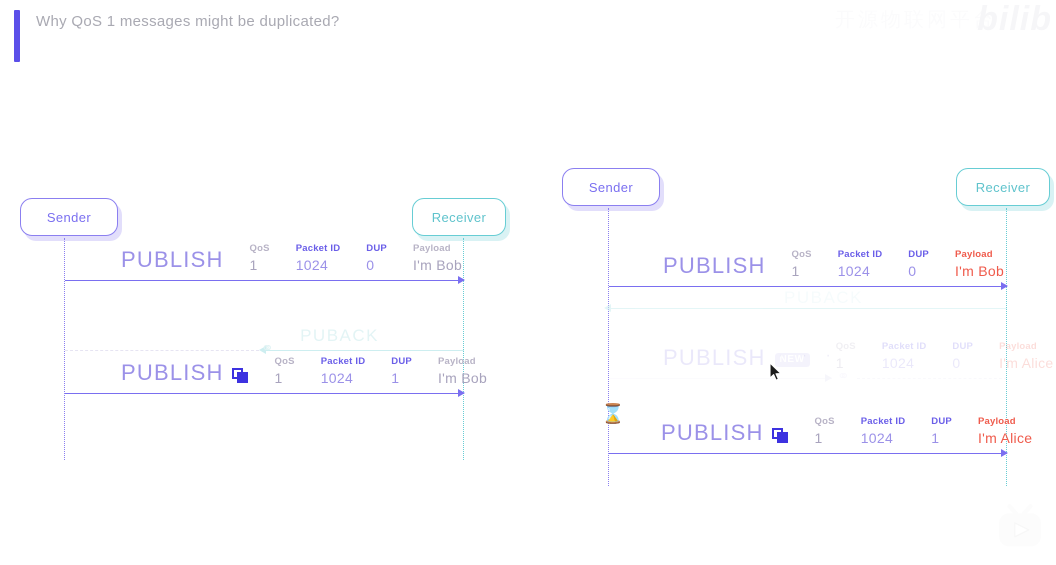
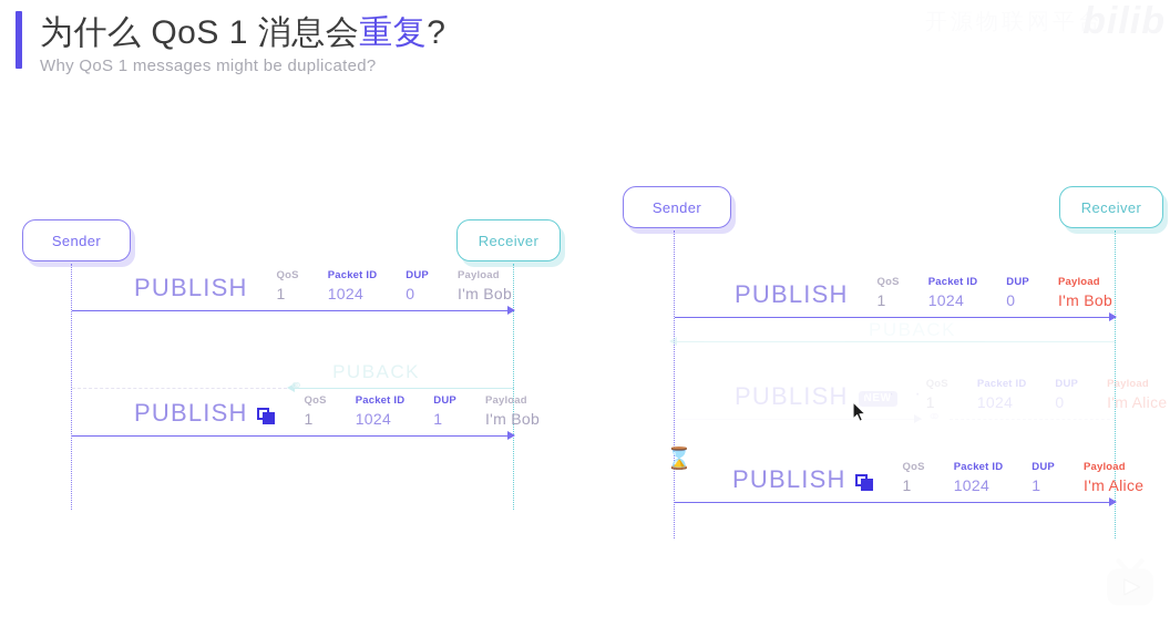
+ 为什么 QoS 1 消息会重复?
  Why QoS 1 messages might be duplicated?
  Sender
  Receiver
  PUBLISH
  QoS
  1
  Packet ID
  1024
  DUP
  0
  Payload
  I'm Bob
  PUBACK
  ⚭
  PUBLISH
  QoS
  1
  Packet ID
  1024
  DUP
  1
  Payload
  I'm Bob
  Sender
  Receiver
  PUBLISH
  QoS
  1
  Packet ID
  1024
  DUP
  0
  Payload
  I'm Bob
  · · ·
  NEW
  Packet ID
  DUP
  Payload
  I'm Alice
  ⌛
  PUBLISH
  QoS
  1
  Packet ID
  1024
  DUP
  1
  Payload
  I'm Alice
